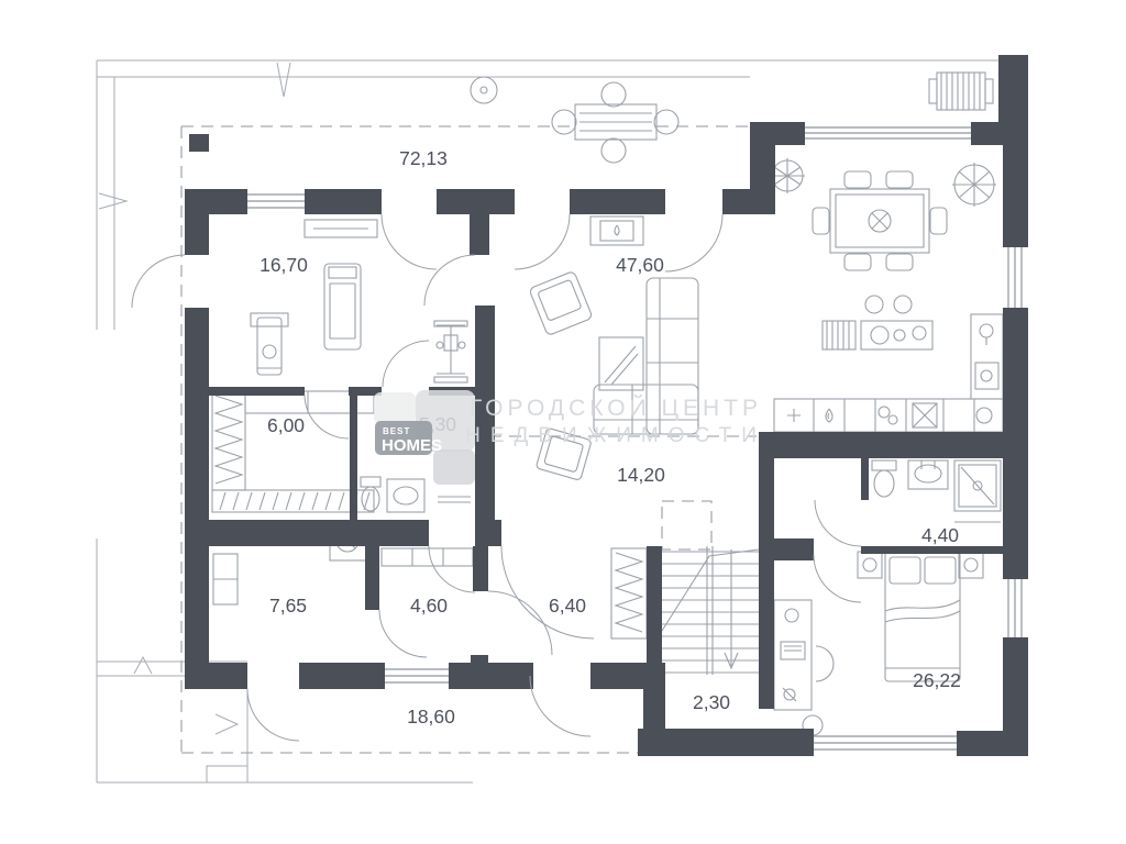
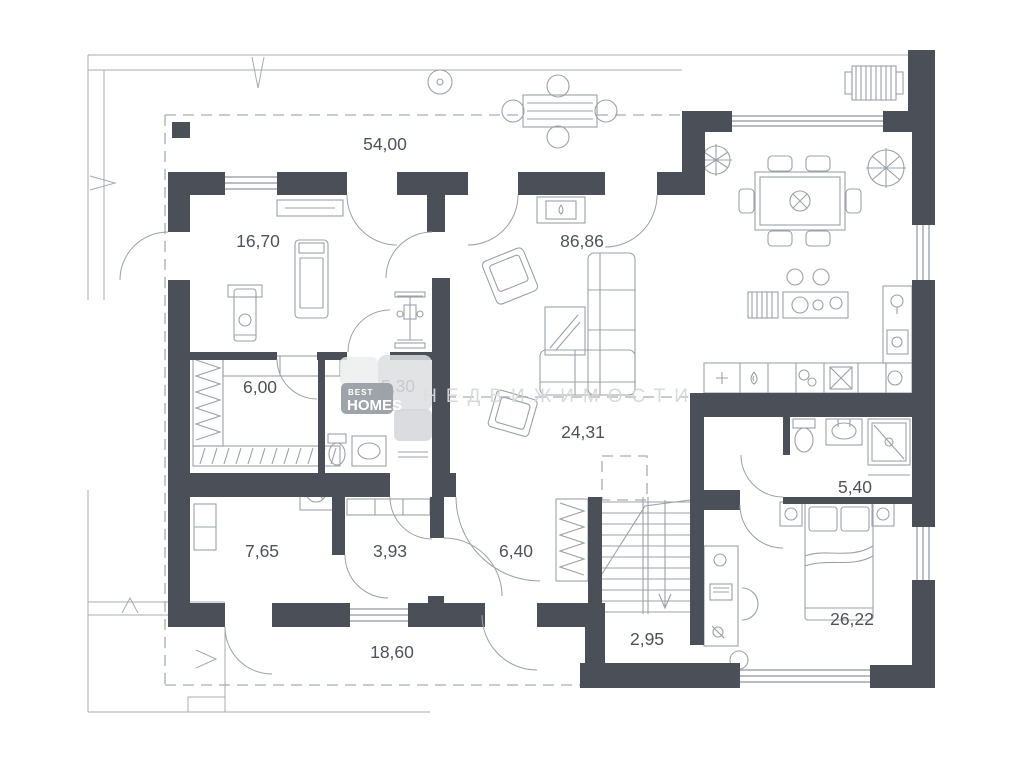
- 72,13
+ 54,00
  16,70
- 47,60
+ 86,86
  6,00
  ,30
- 14,20
+ 24,31
- 4,40
+ 5,40
  7,65
- 4,60
+ 3,93
  6,40
- 2,30
+ 2,95
  18,60
  26,22
- ГОРОДСКОЙ ЦЕНТР
  НЕДВИЖИМОСТИ
  BEST
  HOMES
